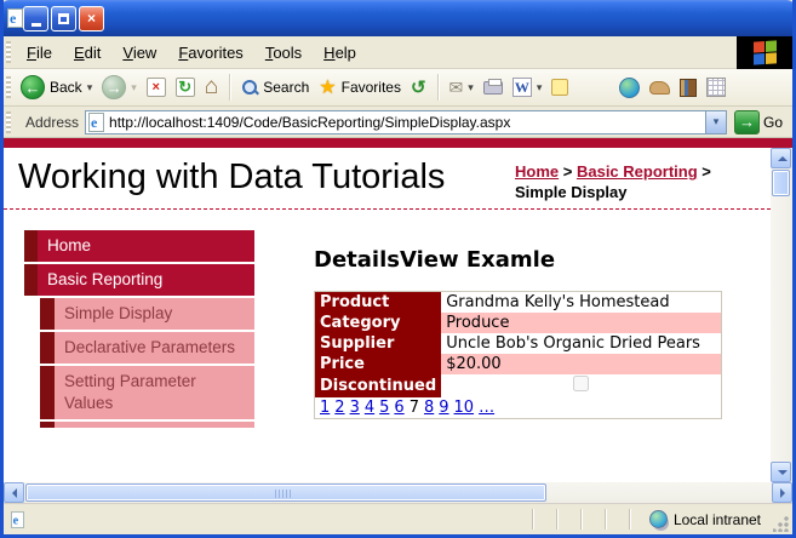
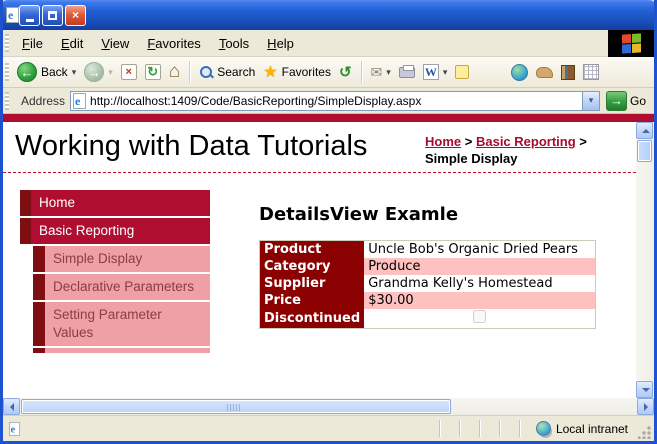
  e
  ×
  File
  Edit
  View
  Favorites
  Tools
  Help
  ←
  Back
  ▾
  →
  ▾
  ×
  ↻
  ⌂
  Search
  ★
  Favorites
  ↺
  ✉
  ▾
  W
  ▾
  Address
  e
  http://localhost:1409/Code/BasicReporting/SimpleDisplay.aspx
  ▾
  →
  Go
  Working with Data Tutorials
  Home > Basic Reporting > Simple Display
  Home
  Basic Reporting
  Simple Display
  Declarative Parameters
  Setting Parameter Values
  DetailsView Examle
- Product	Grandma Kelly's Homestead
+ Product	Uncle Bob's Organic Dried Pears
  Category	Produce
- Supplier	Uncle Bob's Organic Dried Pears
+ Supplier	Grandma Kelly's Homestead
- Price	$20.00
+ Price	$30.00
  Discontinued
- 1 2 3 4 5 6 7 8 9 10 …
  e
  Local intranet
